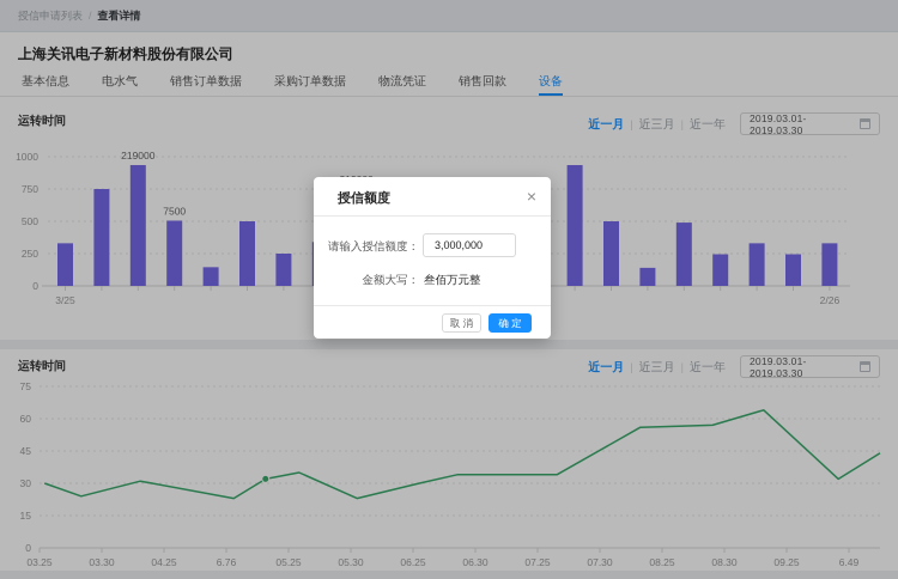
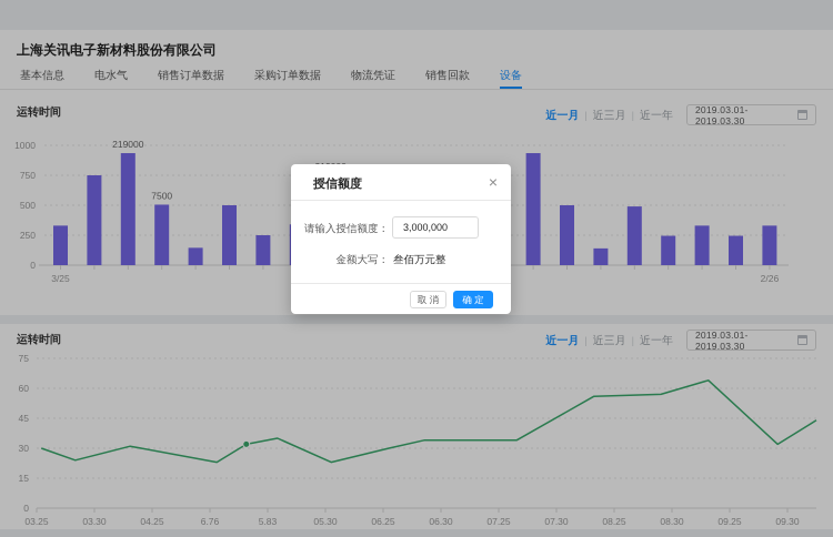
- 授信申请列表
- /
- 查看详情
  上海关讯电子新材料股份有限公司
  基本信息
  电水气
  销售订单数据
  采购订单数据
  物流凭证
  销售回款
  设备
  运转时间
  近一月
  |
  近三月
  近一年
  2019.03.01-2019.03.30
  0
  250
  500
  750
  1000
  219000
  7500
  3/25
  2/26
  运转时间
  近一月
  |
  近三月
  近一年
  2019.03.01-2019.03.30
  0
  15
  30
  45
  60
  75
  03.25
  03.30
  04.25
  6.76
- 05.25
+ 5.83
  05.30
  06.25
  06.30
  07.25
  07.30
  08.25
  08.30
  09.25
- 6.49
+ 09.30
  授信额度
  ×
  请输入授信额度：
  3,000,000
  金额大写：
  叁佰万元整
  取 消
  确 定
